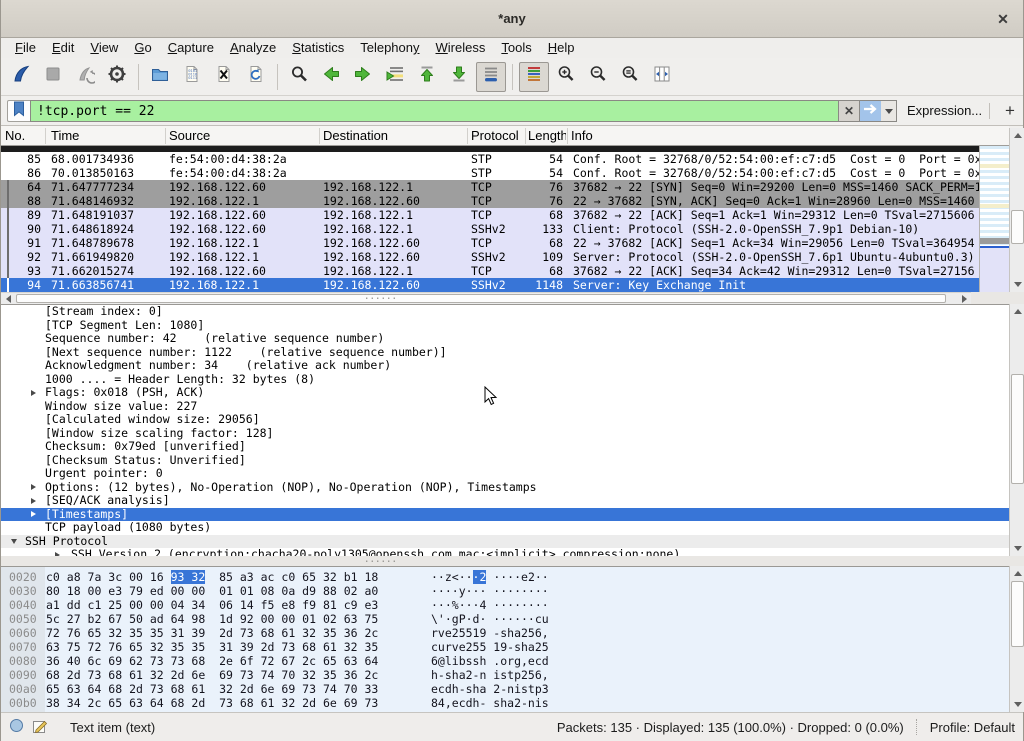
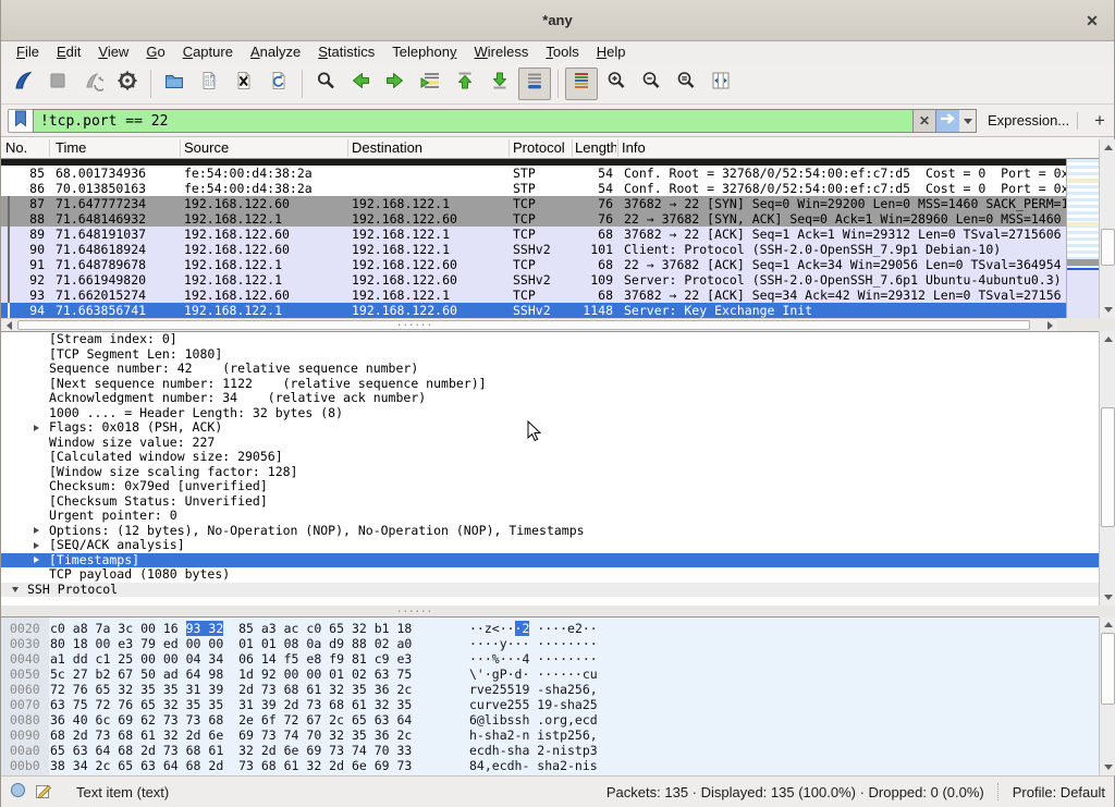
  *any
  ✕
  File
  Edit
  View
  Go
  Capture
  Analyze
  Statistics
  Telephony
  Wireless
  Tools
  Help
  !tcp.port == 22
  ✕
  Expression...
  +
  No.
  Time
  Source
  Destination
  Protocol
  Length
  Info
  85
  68.001734936
  fe:54:00:d4:38:2a
  STP
  54
  Conf. Root = 32768/0/52:54:00:ef:c7:d5 Cost = 0 Port = 0
  86
  70.013850163
  fe:54:00:d4:38:2a
  STP
  54
  Conf. Root = 32768/0/52:54:00:ef:c7:d5 Cost = 0 Port = 0
- 64
+ 87
  71.647777234
  192.168.122.60
  192.168.122.1
  TCP
  76
  37682 → 22 [SYN] Seq=0 Win=29200 Len=0 MSS=1460 SACK_PERM=
  88
  71.648146932
  192.168.122.1
  192.168.122.60
  TCP
  76
  22 → 37682 [SYN, ACK] Seq=0 Ack=1 Win=28960 Len=0 MSS=1460
  89
  71.648191037
  192.168.122.60
  192.168.122.1
  TCP
  68
  37682 → 22 [ACK] Seq=1 Ack=1 Win=29312 Len=0 TSval=2715606
  90
  71.648618924
  192.168.122.60
  192.168.122.1
  SSHv2
- 133
+ 101
  Client: Protocol (SSH-2.0-OpenSSH_7.9p1 Debian-10)
  91
  71.648789678
  192.168.122.1
  192.168.122.60
  TCP
  68
  22 → 37682 [ACK] Seq=1 Ack=34 Win=29056 Len=0 TSval=364954
  92
  71.661949820
  192.168.122.1
  192.168.122.60
  SSHv2
  109
  Server: Protocol (SSH-2.0-OpenSSH_7.6p1 Ubuntu-4ubuntu0.3)
  93
  71.662015274
  192.168.122.60
  192.168.122.1
  TCP
  68
  37682 → 22 [ACK] Seq=34 Ack=42 Win=29312 Len=0 TSval=27156
  94
  71.663856741
  192.168.122.1
  192.168.122.60
  SSHv2
  1148
  Server: Key Exchange Init
  ⋅⋅⋅⋅⋅⋅
  [Stream index: 0]
  [TCP Segment Len: 1080]
  Sequence number: 42 (relative sequence number)
  [Next sequence number: 1122 (relative sequence number)]
  Acknowledgment number: 34 (relative ack number)
  1000 .... = Header Length: 32 bytes (8)
  Flags: 0x018 (PSH, ACK)
  Window size value: 227
  [Calculated window size: 29056]
  [Window size scaling factor: 128]
  Checksum: 0x79ed [unverified]
  [Checksum Status: Unverified]
  Urgent pointer: 0
  Options: (12 bytes), No-Operation (NOP), No-Operation (NOP), Timestamps
  [SEQ/ACK analysis]
  [Timestamps]
  TCP payload (1080 bytes)
  SSH Protocol
- SSH Version 2 (encryption:chacha20-poly1305@openssh.com mac:<implicit> compression:none)
  ⋅⋅⋅⋅⋅⋅
  0020
  c0 a8 7a 3c 00 16 93 32 85 a3 ac c0 65 32 b1 18
  ··z<···2 ····e2··
  0030
  80 18 00 e3 79 ed 00 00 01 01 08 0a d9 88 02 a0
  ····y··· ········
  0040
  a1 dd c1 25 00 00 04 34 06 14 f5 e8 f9 81 c9 e3
  ···%···4 ········
  0050
  5c 27 b2 67 50 ad 64 98 1d 92 00 00 01 02 63 75
  \'·gP·d· ······cu
  0060
  72 76 65 32 35 35 31 39 2d 73 68 61 32 35 36 2c
  rve25519 -sha256,
  0070
  63 75 72 76 65 32 35 35 31 39 2d 73 68 61 32 35
  curve255 19-sha25
  0080
  36 40 6c 69 62 73 73 68 2e 6f 72 67 2c 65 63 64
  6@libssh .org,ecd
  0090
  68 2d 73 68 61 32 2d 6e 69 73 74 70 32 35 36 2c
  h-sha2-n istp256,
  00a0
  65 63 64 68 2d 73 68 61 32 2d 6e 69 73 74 70 33
  ecdh-sha 2-nistp3
  00b0
  38 34 2c 65 63 64 68 2d 73 68 61 32 2d 6e 69 73
  84,ecdh- sha2-nis
  Text item (text)
  Packets: 135 · Displayed: 135 (100.0%) · Dropped: 0 (0.0%)
  Profile: Default
